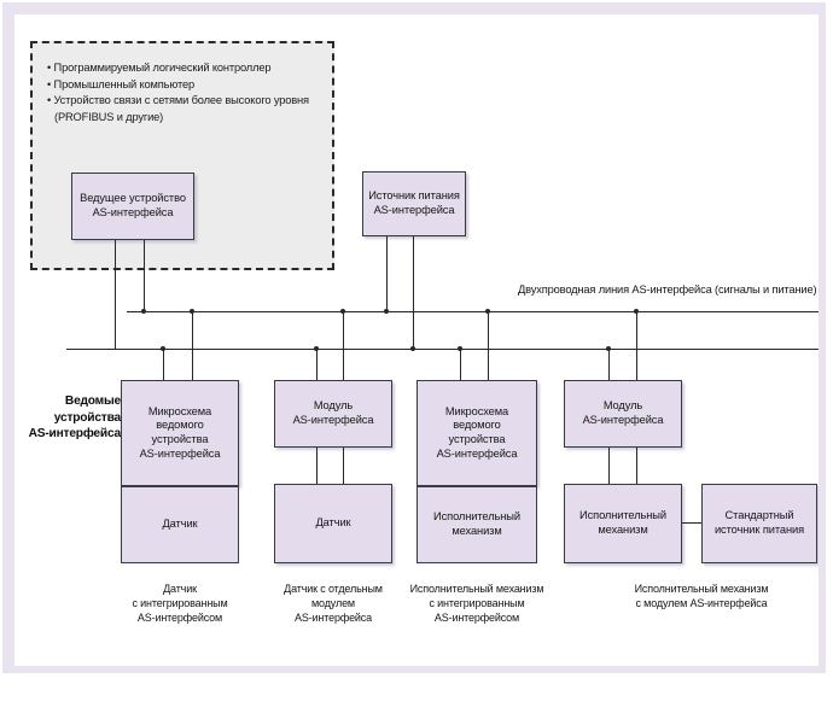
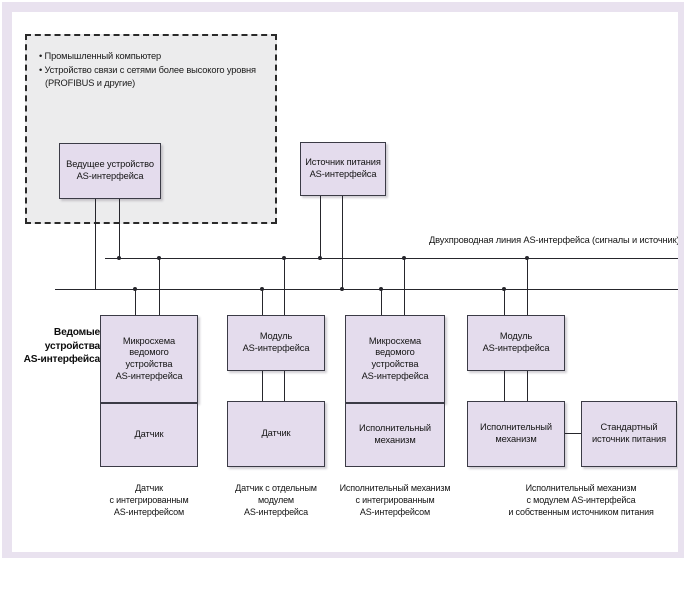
- • Программируемый логический контроллер
  • Промышленный компьютер
  • Устройство связи с сетями более высокого уровня
  (PROFIBUS и другие)
  Ведущее устройство
  AS-интерфейса
  Источник питания
  AS-интерфейса
- Двухпроводная линия AS-интерфейса (сигналы и питание)
+ Двухпроводная линия AS-интерфейса (сигналы и источник)
  Ведомые
  устройства
  AS-интерфейса
  Микросхема
  ведомого
  устройства
  AS-интерфейса
  Датчик
  Датчик
  с интегрированным
  AS-интерфейсом
  Модуль
  AS-интерфейса
  Датчик
  Датчик с отдельным
  модулем
  AS-интерфейса
  Микросхема
  ведомого
  устройства
  AS-интерфейса
  Исполнительный
  механизм
  Исполнительный механизм
  с интегрированным
  AS-интерфейсом
  Модуль
  AS-интерфейса
  Исполнительный
  механизм
  Стандартный
  источник питания
  Исполнительный механизм
  с модулем AS-интерфейса
+ и собственным источником питания
